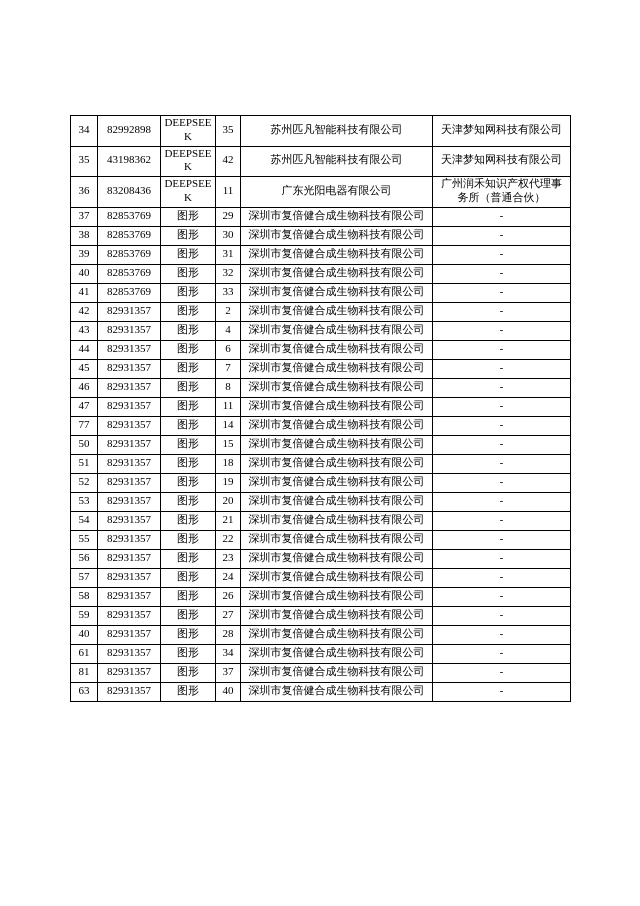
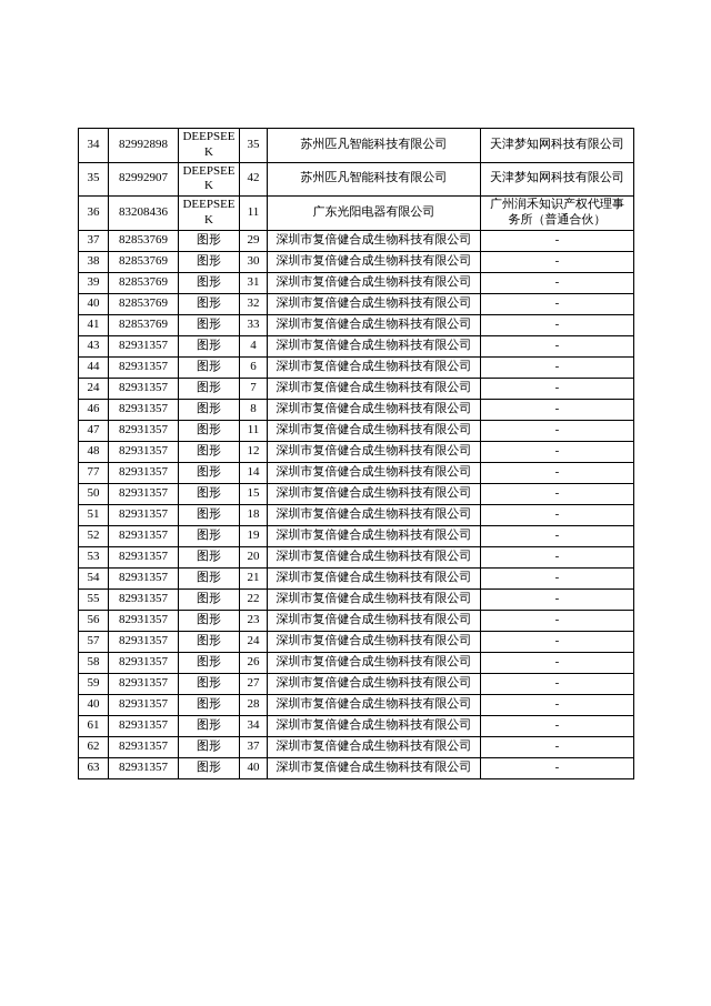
  34	82992898	DEEPSEEK	35	苏州匹凡智能科技有限公司	天津梦知网科技有限公司
- 35	43198362	DEEPSEEK	42	苏州匹凡智能科技有限公司	天津梦知网科技有限公司
+ 35	82992907	DEEPSEEK	42	苏州匹凡智能科技有限公司	天津梦知网科技有限公司
  36	83208436	DEEPSEEK	11	广东光阳电器有限公司	广州润禾知识产权代理事务所（普通合伙）
  37	82853769	图形	29	深圳市复倍健合成生物科技有限公司	-
  38	82853769	图形	30	深圳市复倍健合成生物科技有限公司	-
  39	82853769	图形	31	深圳市复倍健合成生物科技有限公司	-
  40	82853769	图形	32	深圳市复倍健合成生物科技有限公司	-
  41	82853769	图形	33	深圳市复倍健合成生物科技有限公司	-
- 42	82931357	图形	2	深圳市复倍健合成生物科技有限公司	-
  43	82931357	图形	4	深圳市复倍健合成生物科技有限公司	-
  44	82931357	图形	6	深圳市复倍健合成生物科技有限公司	-
- 45	82931357	图形	7	深圳市复倍健合成生物科技有限公司	-
+ 24	82931357	图形	7	深圳市复倍健合成生物科技有限公司	-
  46	82931357	图形	8	深圳市复倍健合成生物科技有限公司	-
  47	82931357	图形	11	深圳市复倍健合成生物科技有限公司	-
+ 48	82931357	图形	12	深圳市复倍健合成生物科技有限公司	-
  77	82931357	图形	14	深圳市复倍健合成生物科技有限公司	-
  50	82931357	图形	15	深圳市复倍健合成生物科技有限公司	-
  51	82931357	图形	18	深圳市复倍健合成生物科技有限公司	-
  52	82931357	图形	19	深圳市复倍健合成生物科技有限公司	-
  53	82931357	图形	20	深圳市复倍健合成生物科技有限公司	-
  54	82931357	图形	21	深圳市复倍健合成生物科技有限公司	-
  55	82931357	图形	22	深圳市复倍健合成生物科技有限公司	-
  56	82931357	图形	23	深圳市复倍健合成生物科技有限公司	-
  57	82931357	图形	24	深圳市复倍健合成生物科技有限公司	-
  58	82931357	图形	26	深圳市复倍健合成生物科技有限公司	-
  59	82931357	图形	27	深圳市复倍健合成生物科技有限公司	-
  40	82931357	图形	28	深圳市复倍健合成生物科技有限公司	-
  61	82931357	图形	34	深圳市复倍健合成生物科技有限公司	-
- 81	82931357	图形	37	深圳市复倍健合成生物科技有限公司	-
+ 62	82931357	图形	37	深圳市复倍健合成生物科技有限公司	-
  63	82931357	图形	40	深圳市复倍健合成生物科技有限公司	-
